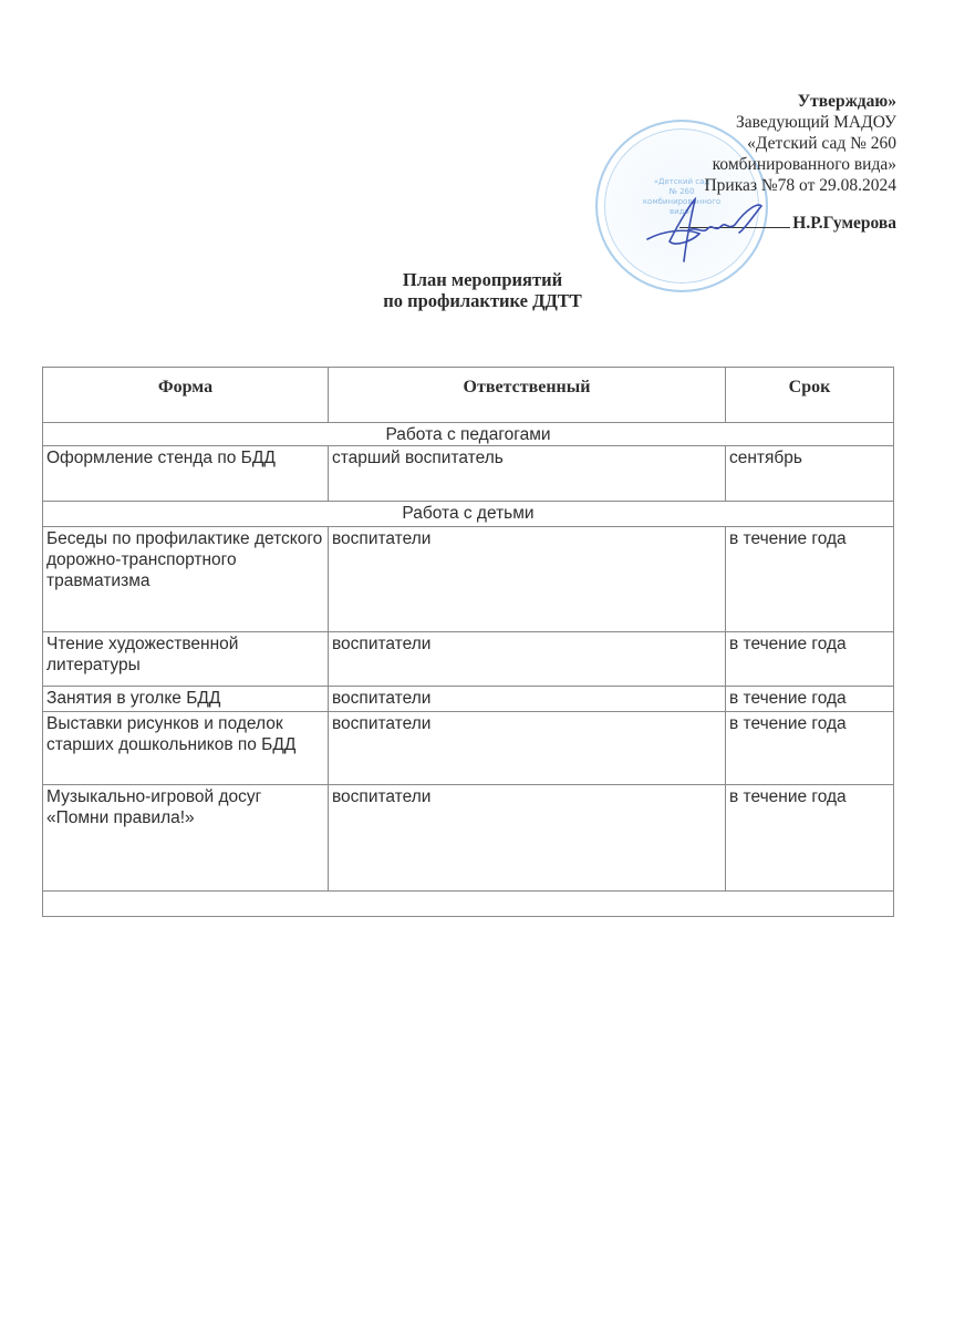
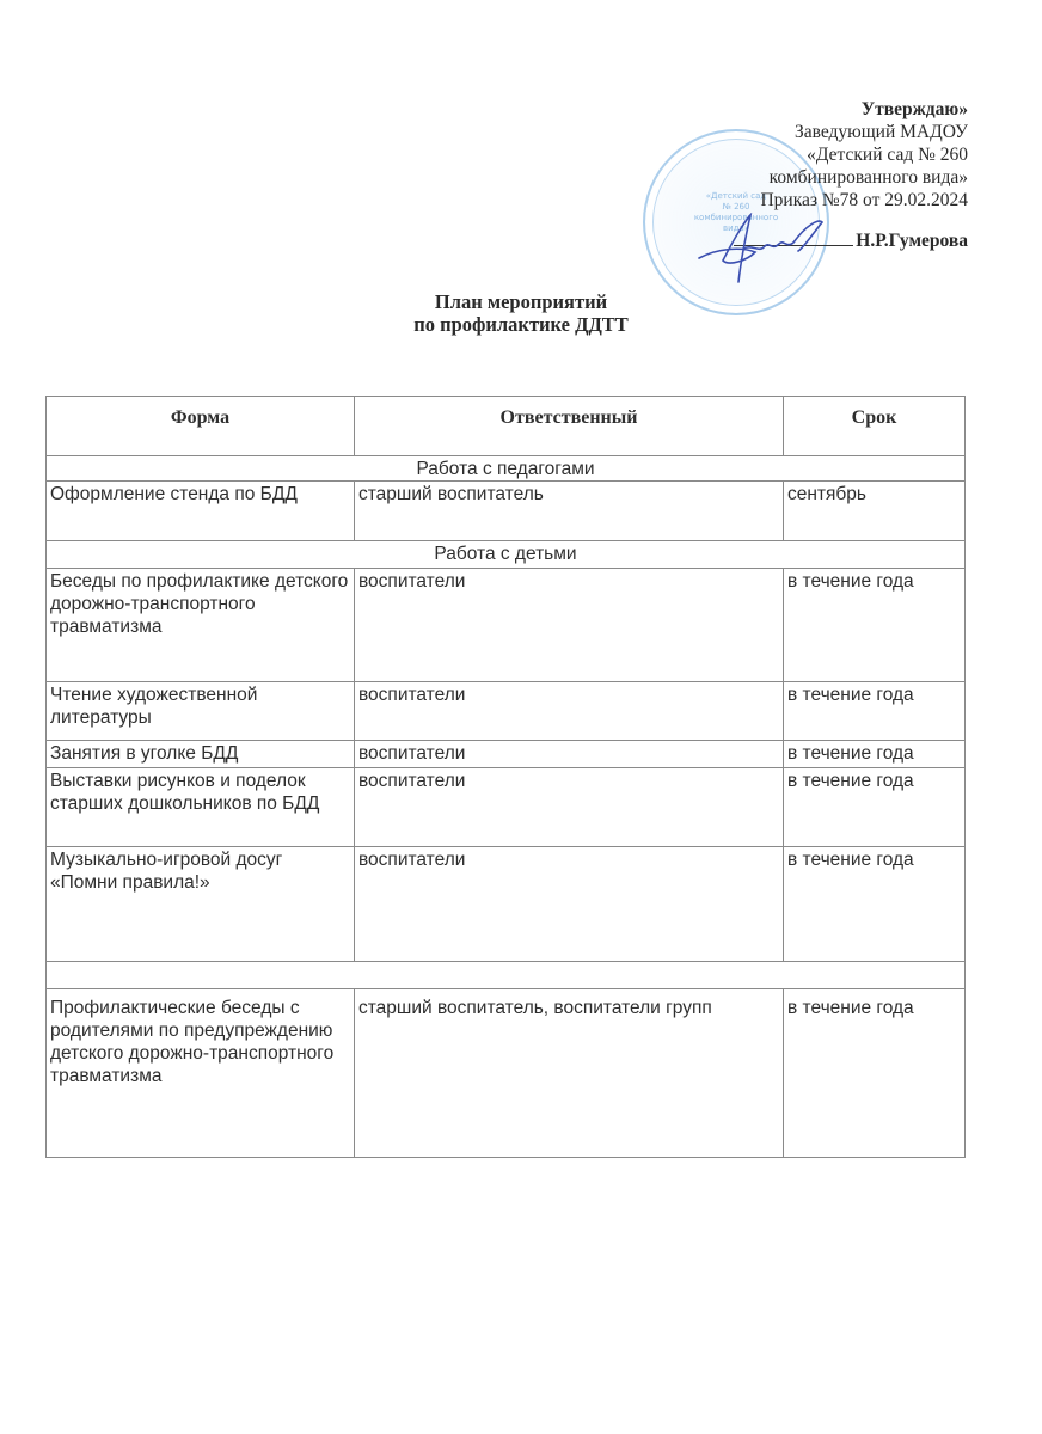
  «Детский сад
  № 260
  комбинировнного
  Утверждаю»
  Заведующий МАДОУ
  «Детский сад № 260
  комбинированного вида»
- Приказ №78 от 29.08.2024
+ Приказ №78 от 29.02.2024
  Н.Р.Гумерова
  План мероприятий
  по профилактике ДДТТ
  Форма	Ответственный	Срок
  Работа с педагогами
  Оформление стенда по БДД	старший воспитатель	сентябрь
  Работа с детьми
  Беседы по профилактике детского дорожно-транспортного травматизма	воспитатели	в течение года
  Чтение художественной литературы	воспитатели	в течение года
  Занятия в уголке БДД	воспитатели	в течение года
  Выставки рисунков и поделок старших дошкольников по БДД	воспитатели	в течение года
  Музыкально-игровой досуг «Помни правила!»	воспитатели	в течение года
+ Профилактические беседы с родителями по предупреждению детского дорожно-транспортного травматизма	старший воспитатель, воспитатели групп	в течение года
